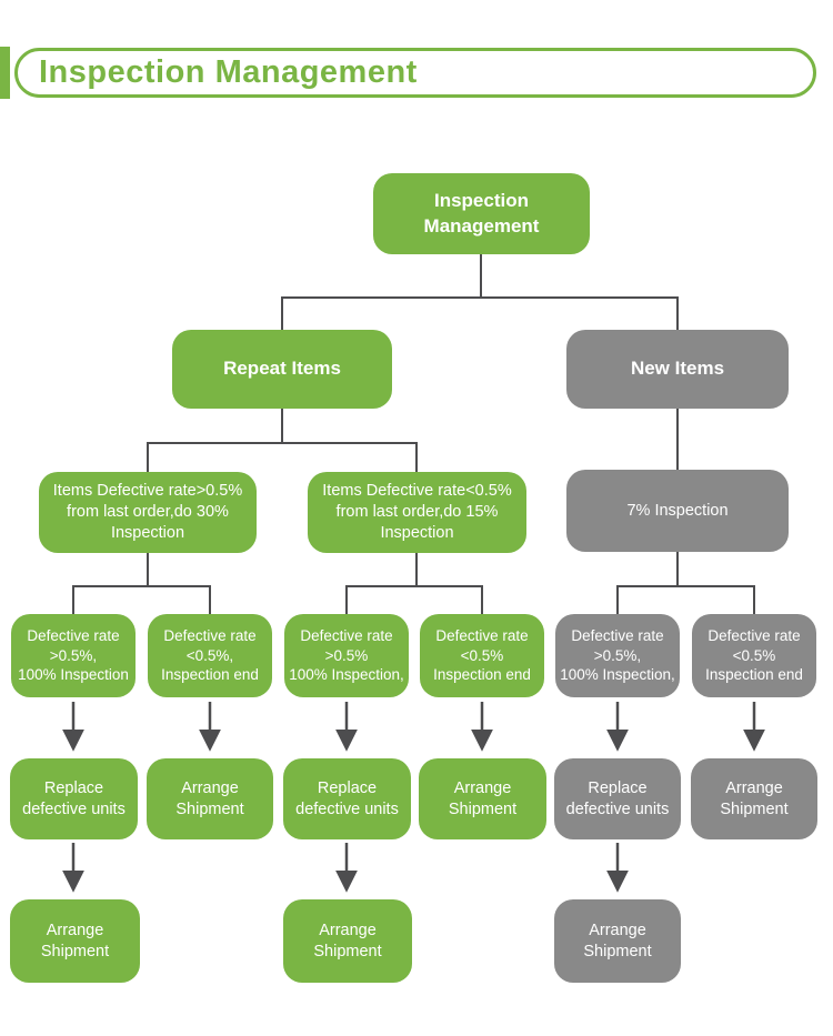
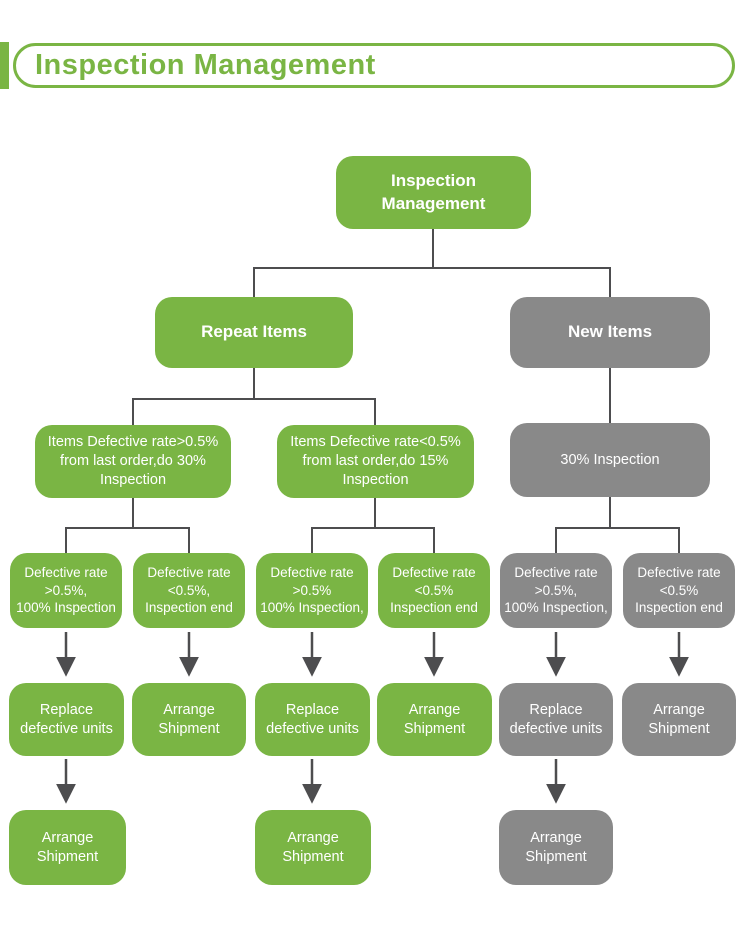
  Inspection Management
  Inspection
  Management
  Repeat Items
  New Items
  Items Defective rate>0.5%
  from last order,do 30%
  Inspection
  Items Defective rate<0.5%
  from last order,do 15%
  Inspection
- 7% Inspection
+ 30% Inspection
  Defective rate
  >0.5%,
  100% Inspection
  Defective rate
  <0.5%,
  Inspection end
  Defective rate
  >0.5%
  100% Inspection,
  Defective rate
  <0.5%
  Inspection end
  Defective rate
  >0.5%,
  100% Inspection,
  Defective rate
  <0.5%
  Inspection end
  Replace
  defective units
  Arrange
  Shipment
  Replace
  defective units
  Arrange
  Shipment
  Replace
  defective units
  Arrange
  Shipment
  Arrange
  Shipment
  Arrange
  Shipment
  Arrange
  Shipment
